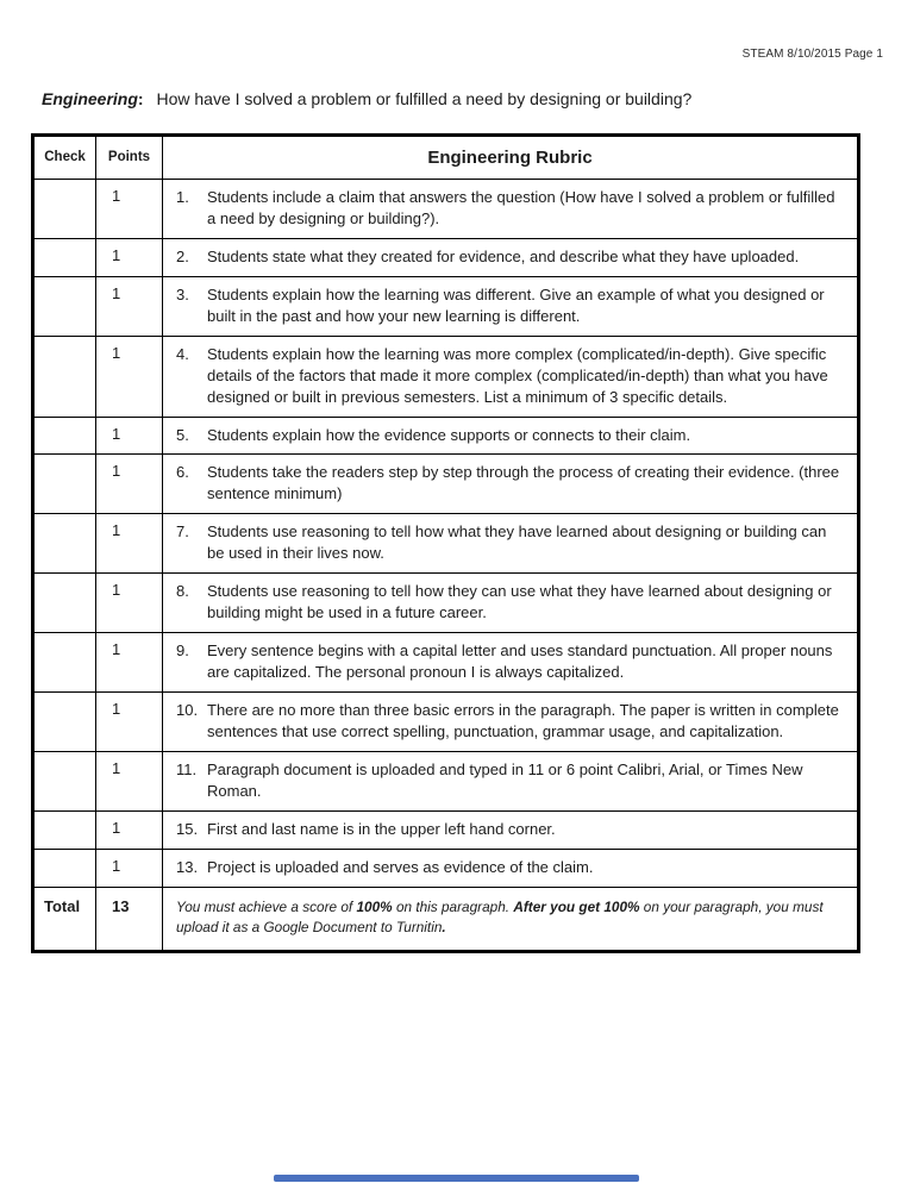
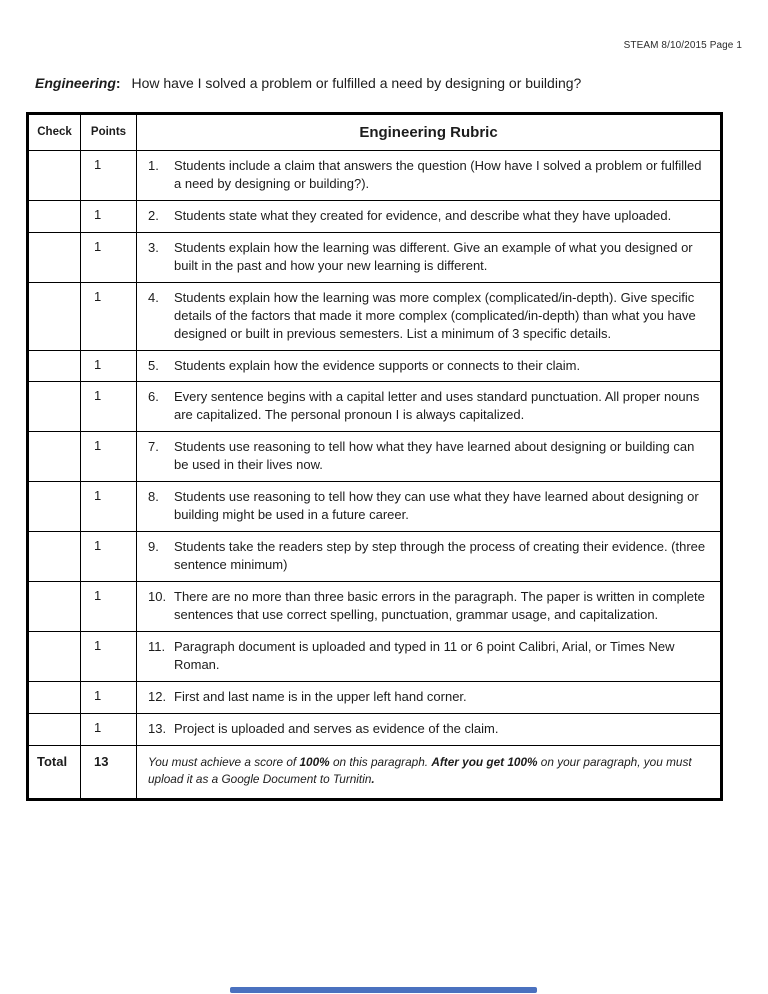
  STEAM 8/10/2015 Page 1
  Engineering: How have I solved a problem or fulfilled a need by designing or building?
  Check	Points	Engineering Rubric
  	1	1. Students include a claim that answers the question (How have I solved a problem or fulfilled a need by designing or building?).
  	1	2. Students state what they created for evidence, and describe what they have uploaded.
  	1	3. Students explain how the learning was different. Give an example of what you designed or built in the past and how your new learning is different.
  	1	4. Students explain how the learning was more complex (complicated/in-depth). Give specific details of the factors that made it more complex (complicated/in-depth) than what you have designed or built in previous semesters. List a minimum of 3 specific details.
  	1	5. Students explain how the evidence supports or connects to their claim.
- 	1	6. Students take the readers step by step through the process of creating their evidence. (three sentence minimum)
+ 	1	6. Every sentence begins with a capital letter and uses standard punctuation. All proper nouns are capitalized. The personal pronoun I is always capitalized.
  	1	7. Students use reasoning to tell how what they have learned about designing or building can be used in their lives now.
  	1	8. Students use reasoning to tell how they can use what they have learned about designing or building might be used in a future career.
- 	1	9. Every sentence begins with a capital letter and uses standard punctuation. All proper nouns are capitalized. The personal pronoun I is always capitalized.
+ 	1	9. Students take the readers step by step through the process of creating their evidence. (three sentence minimum)
  	1	10. There are no more than three basic errors in the paragraph. The paper is written in complete sentences that use correct spelling, punctuation, grammar usage, and capitalization.
  	1	11. Paragraph document is uploaded and typed in 11 or 6 point Calibri, Arial, or Times New Roman.
- 	1	15. First and last name is in the upper left hand corner.
+ 	1	12. First and last name is in the upper left hand corner.
  	1	13. Project is uploaded and serves as evidence of the claim.
  Total	13	You must achieve a score of 100% on this paragraph. After you get 100% on your paragraph, you must upload it as a Google Document to Turnitin.
